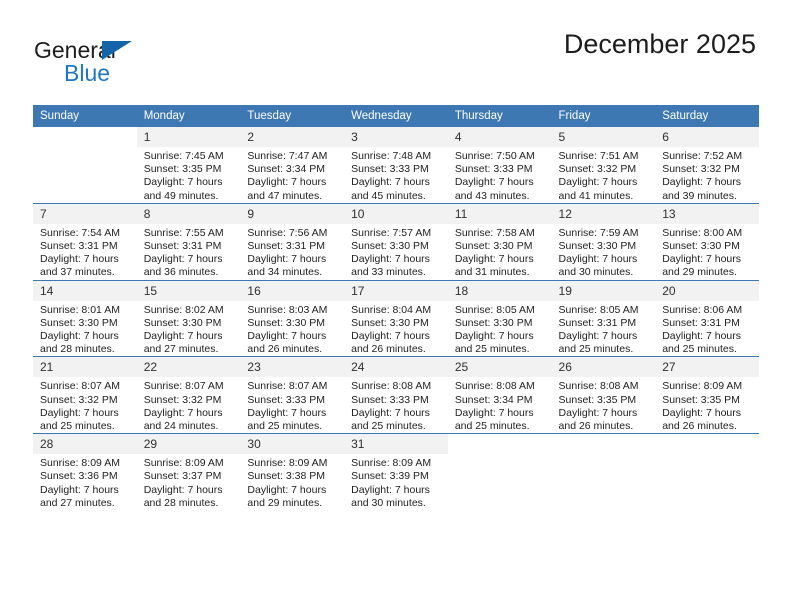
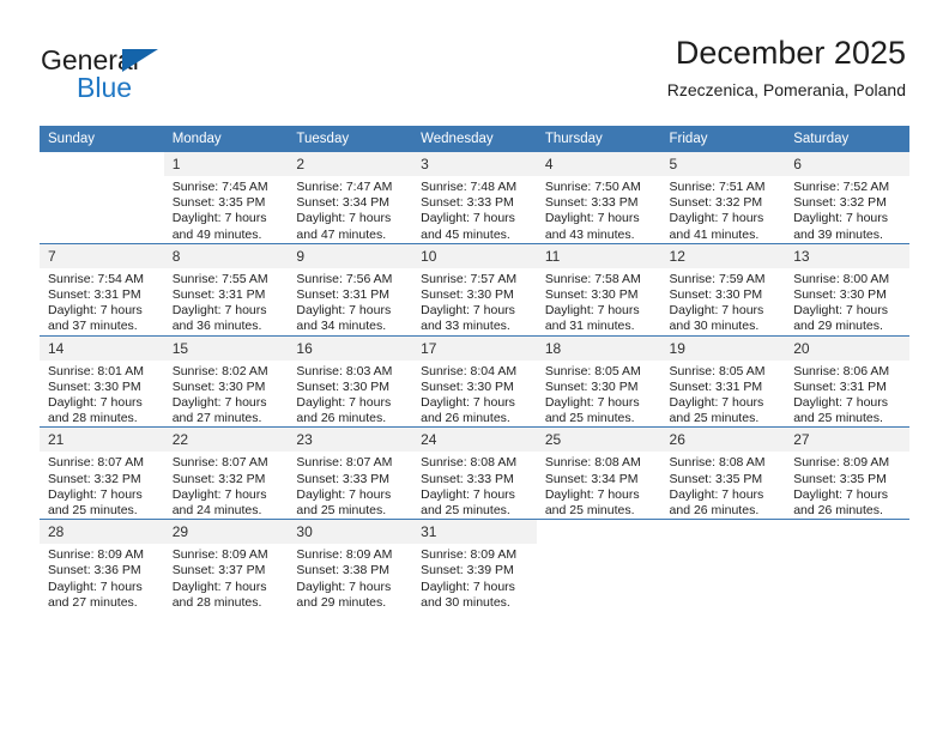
  General
  Blue
  December 2025
+ Rzeczenica, Pomerania, Poland
  Sunday	Monday	Tuesday	Wednesday	Thursday	Friday	Saturday
  	1Sunrise: 7:45 AMSunset: 3:35 PMDaylight: 7 hoursand 49 minutes.	2Sunrise: 7:47 AMSunset: 3:34 PMDaylight: 7 hoursand 47 minutes.	3Sunrise: 7:48 AMSunset: 3:33 PMDaylight: 7 hoursand 45 minutes.	4Sunrise: 7:50 AMSunset: 3:33 PMDaylight: 7 hoursand 43 minutes.	5Sunrise: 7:51 AMSunset: 3:32 PMDaylight: 7 hoursand 41 minutes.	6Sunrise: 7:52 AMSunset: 3:32 PMDaylight: 7 hoursand 39 minutes.
  7Sunrise: 7:54 AMSunset: 3:31 PMDaylight: 7 hoursand 37 minutes.	8Sunrise: 7:55 AMSunset: 3:31 PMDaylight: 7 hoursand 36 minutes.	9Sunrise: 7:56 AMSunset: 3:31 PMDaylight: 7 hoursand 34 minutes.	10Sunrise: 7:57 AMSunset: 3:30 PMDaylight: 7 hoursand 33 minutes.	11Sunrise: 7:58 AMSunset: 3:30 PMDaylight: 7 hoursand 31 minutes.	12Sunrise: 7:59 AMSunset: 3:30 PMDaylight: 7 hoursand 30 minutes.	13Sunrise: 8:00 AMSunset: 3:30 PMDaylight: 7 hoursand 29 minutes.
  14Sunrise: 8:01 AMSunset: 3:30 PMDaylight: 7 hoursand 28 minutes.	15Sunrise: 8:02 AMSunset: 3:30 PMDaylight: 7 hoursand 27 minutes.	16Sunrise: 8:03 AMSunset: 3:30 PMDaylight: 7 hoursand 26 minutes.	17Sunrise: 8:04 AMSunset: 3:30 PMDaylight: 7 hoursand 26 minutes.	18Sunrise: 8:05 AMSunset: 3:30 PMDaylight: 7 hoursand 25 minutes.	19Sunrise: 8:05 AMSunset: 3:31 PMDaylight: 7 hoursand 25 minutes.	20Sunrise: 8:06 AMSunset: 3:31 PMDaylight: 7 hoursand 25 minutes.
  21Sunrise: 8:07 AMSunset: 3:32 PMDaylight: 7 hoursand 25 minutes.	22Sunrise: 8:07 AMSunset: 3:32 PMDaylight: 7 hoursand 24 minutes.	23Sunrise: 8:07 AMSunset: 3:33 PMDaylight: 7 hoursand 25 minutes.	24Sunrise: 8:08 AMSunset: 3:33 PMDaylight: 7 hoursand 25 minutes.	25Sunrise: 8:08 AMSunset: 3:34 PMDaylight: 7 hoursand 25 minutes.	26Sunrise: 8:08 AMSunset: 3:35 PMDaylight: 7 hoursand 26 minutes.	27Sunrise: 8:09 AMSunset: 3:35 PMDaylight: 7 hoursand 26 minutes.
  28Sunrise: 8:09 AMSunset: 3:36 PMDaylight: 7 hoursand 27 minutes.	29Sunrise: 8:09 AMSunset: 3:37 PMDaylight: 7 hoursand 28 minutes.	30Sunrise: 8:09 AMSunset: 3:38 PMDaylight: 7 hoursand 29 minutes.	31Sunrise: 8:09 AMSunset: 3:39 PMDaylight: 7 hoursand 30 minutes.
